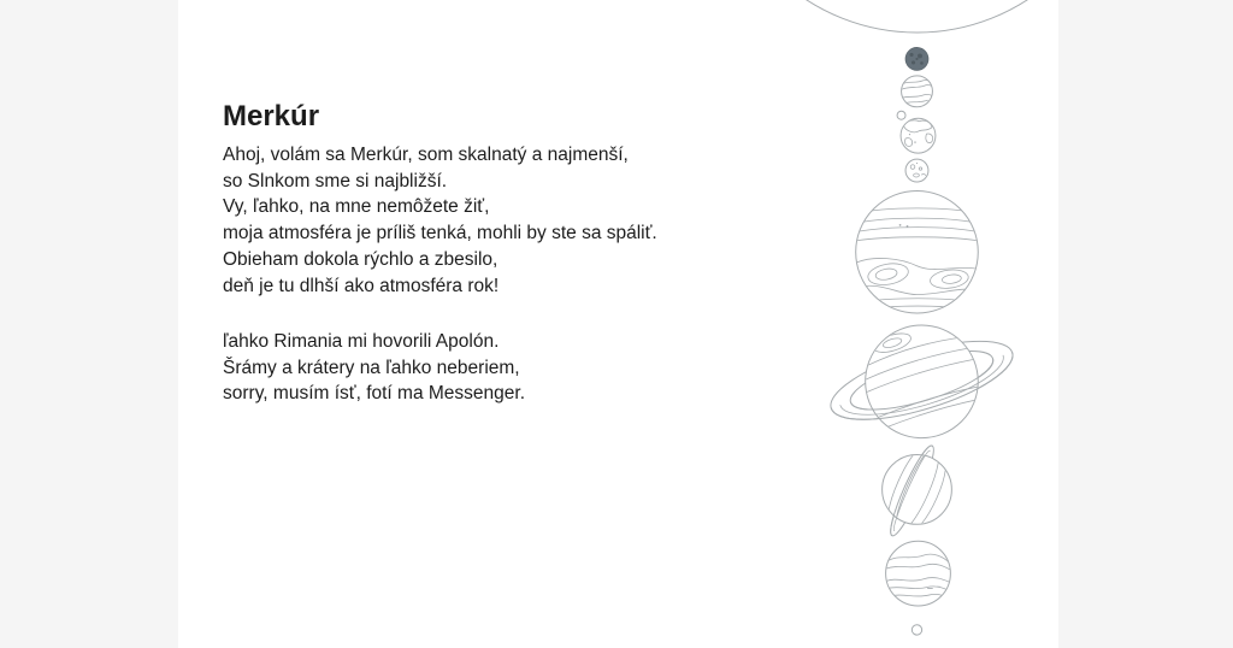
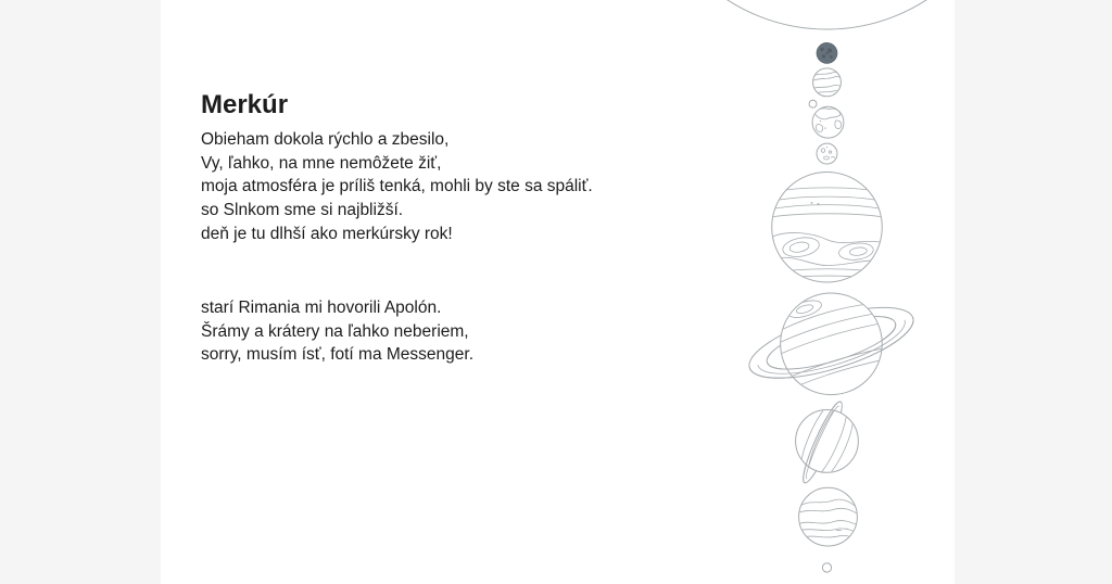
  Merkúr
- Ahoj, volám sa Merkúr, som skalnatý a najmenší,
- so Slnkom sme si najbližší.
+ Obieham dokola rýchlo a zbesilo,
  Vy, ľahko, na mne nemôžete žiť,
  moja atmosféra je príliš tenká, mohli by ste sa spáliť.
- Obieham dokola rýchlo a zbesilo,
+ so Slnkom sme si najbližší.
- deň je tu dlhší ako atmosféra rok!
+ deň je tu dlhší ako merkúrsky rok!
- ľahko Rimania mi hovorili Apolón.
+ starí Rimania mi hovorili Apolón.
  Šrámy a krátery na ľahko neberiem,
  sorry, musím ísť, fotí ma Messenger.
